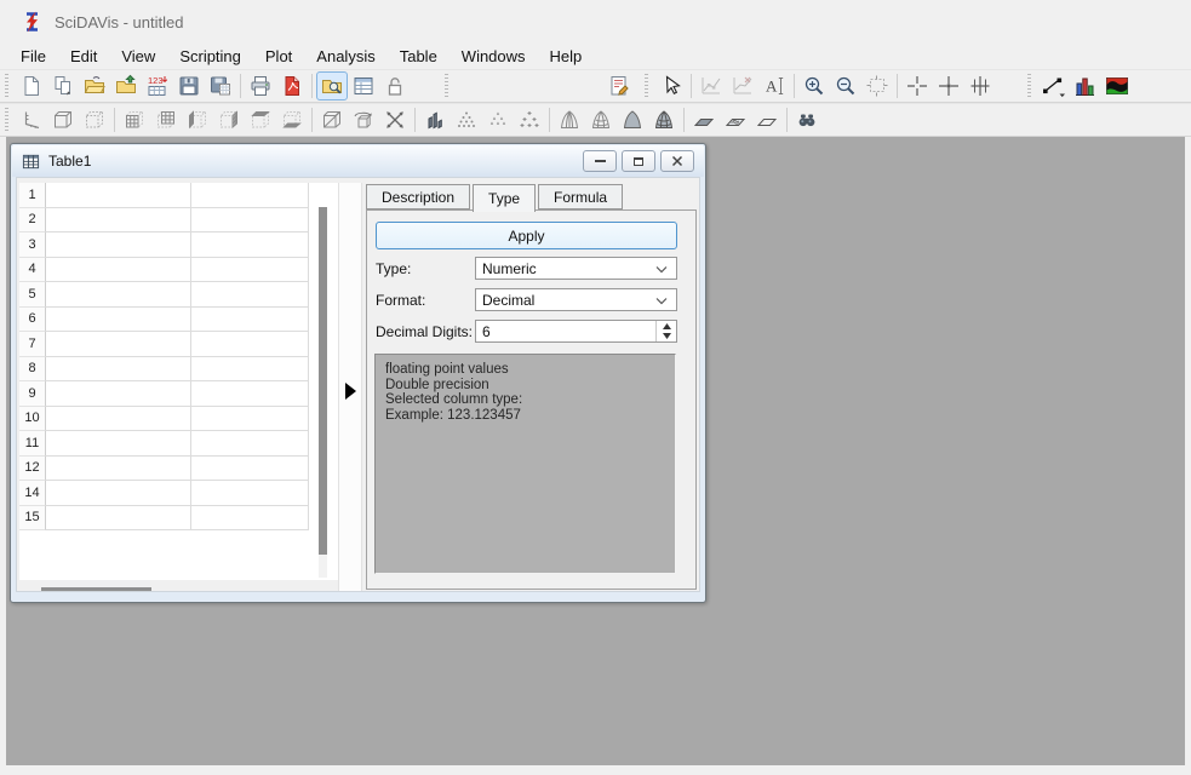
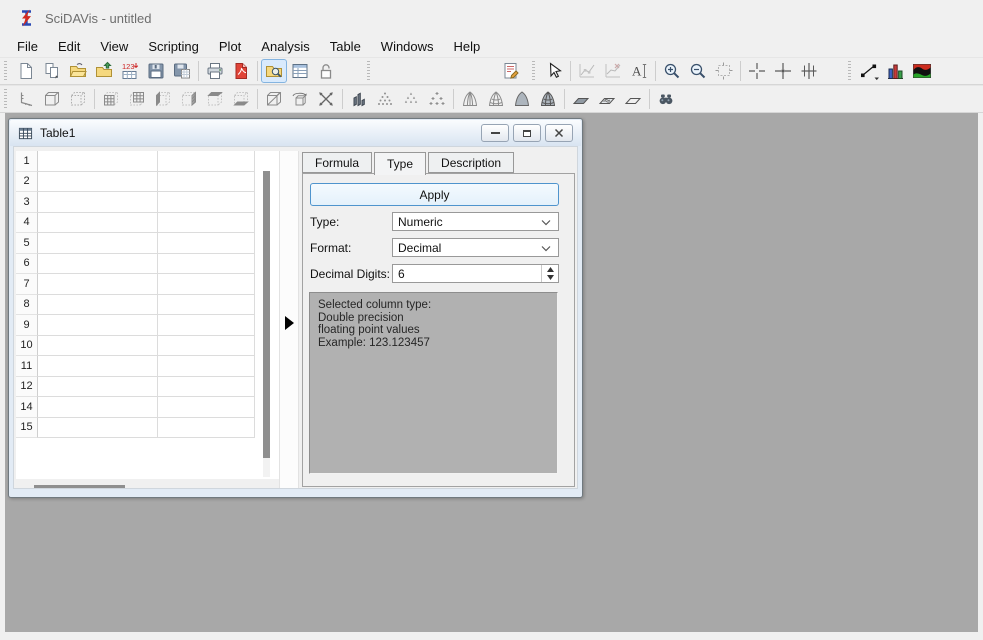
  SciDAVis - untitled
  File
  Edit
  View
  Scripting
  Plot
  Analysis
  Table
  Windows
  Help
  123
  A
  Table1
  1
  2
  3
  4
  5
  6
  7
  8
  9
  10
  11
  12
  14
  15
- Description
+ Formula
  Type
- Formula
+ Description
  Apply
  Type:
  Numeric
  Format:
  Decimal
  Decimal Digits:
  6
- floating point values
+ Selected column type:
  Double precision
- Selected column type:
+ floating point values
  Example: 123.123457
